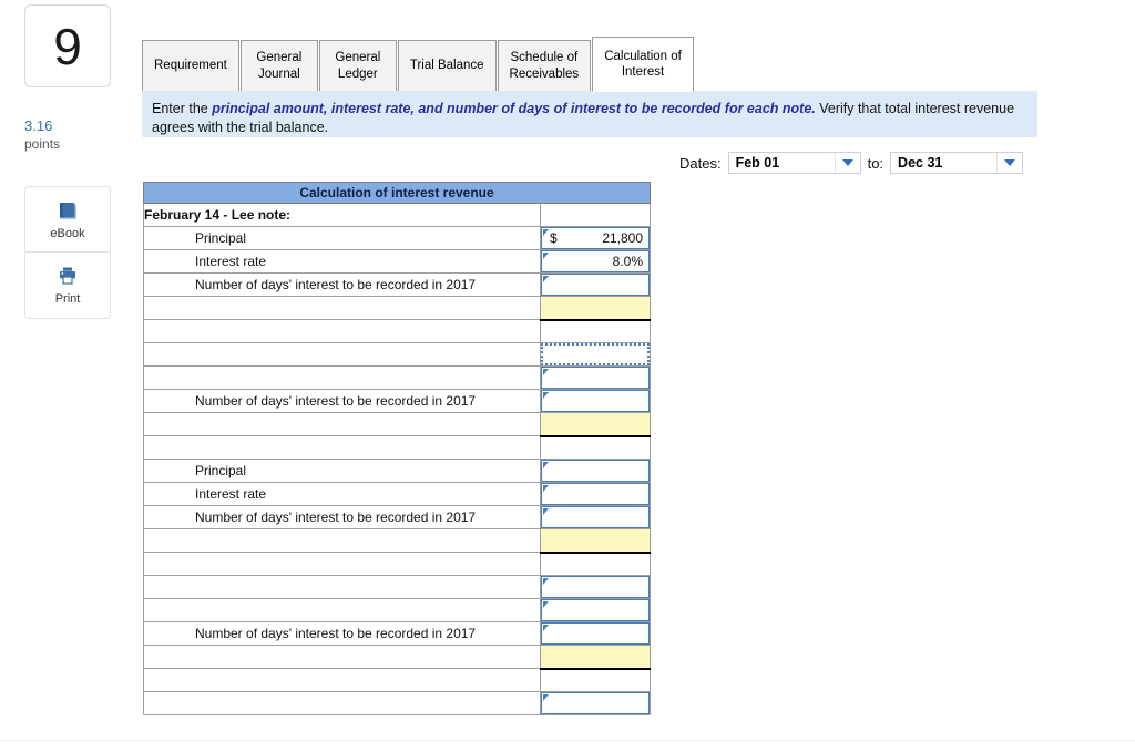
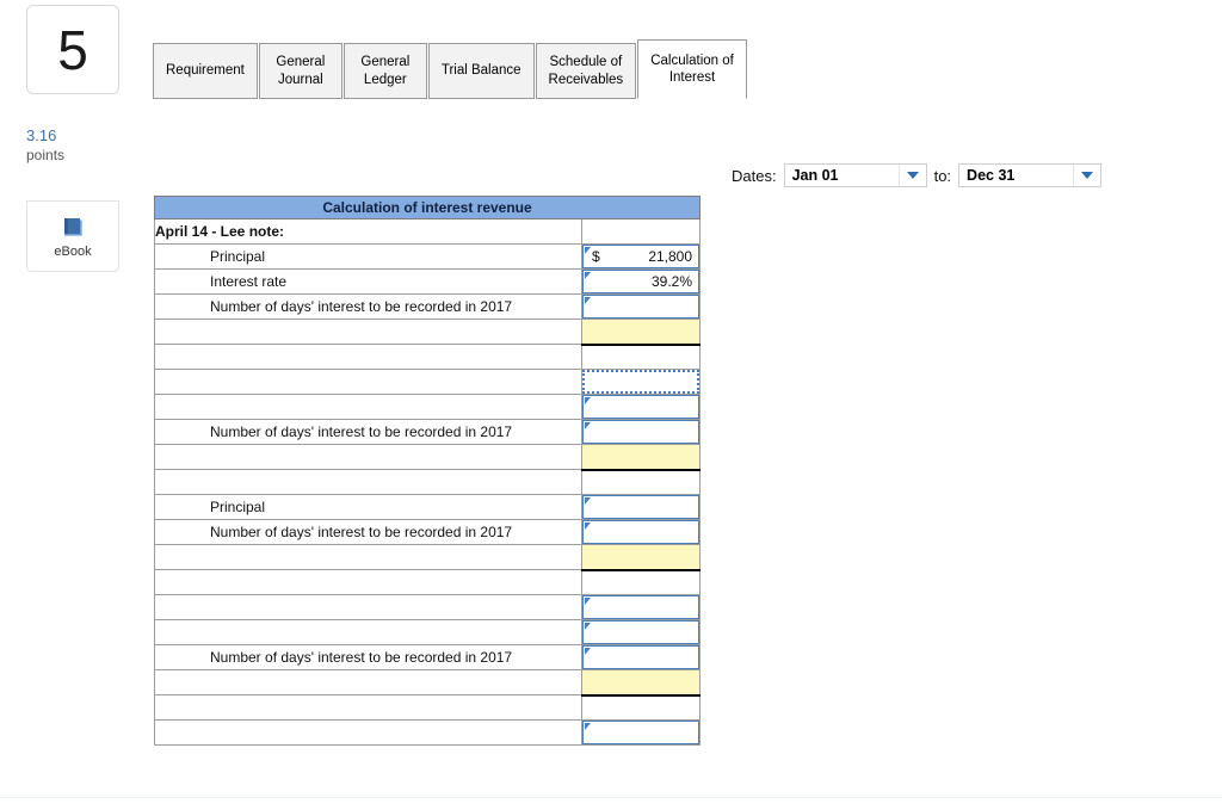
- 9
+ 5
  3.16
  points
  eBook
- Print
  Requirement
  General
  Journal
  General
  Ledger
  Trial Balance
  Schedule of
  Receivables
  Calculation of
  Interest
- Enter the principal amount, interest rate, and number of days of interest to be recorded for each note. Verify that total interest revenue agrees with the trial balance.
  Dates:
- Feb 01
+ Jan 01
  to:
  Dec 31
  Calculation of interest revenue
- February 14 - Lee note:
+ April 14 - Lee note:
  Principal	$ 21,800
- Interest rate	8.0%
+ Interest rate	39.2%
  Number of days' interest to be recorded in 2017
  Number of days' interest to be recorded in 2017
  Principal
- Interest rate
  Number of days' interest to be recorded in 2017
  Number of days' interest to be recorded in 2017
